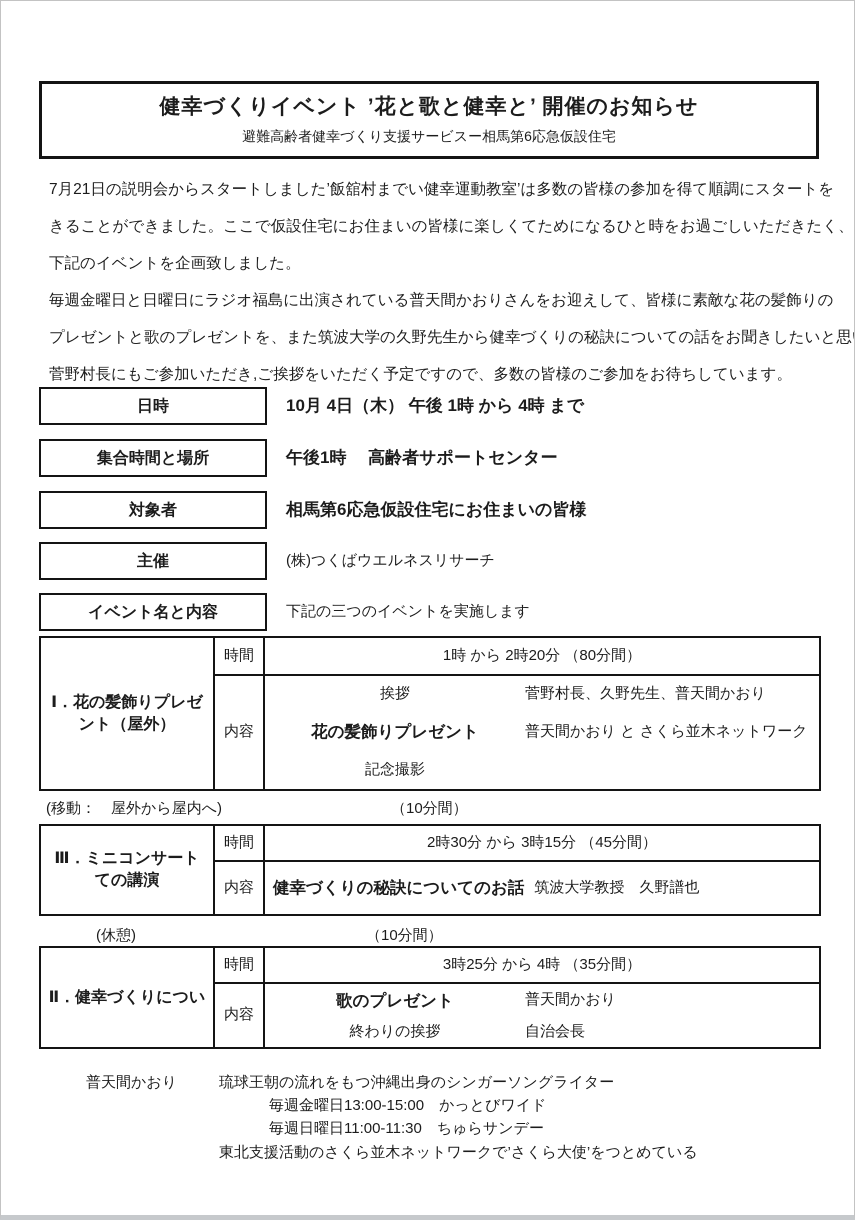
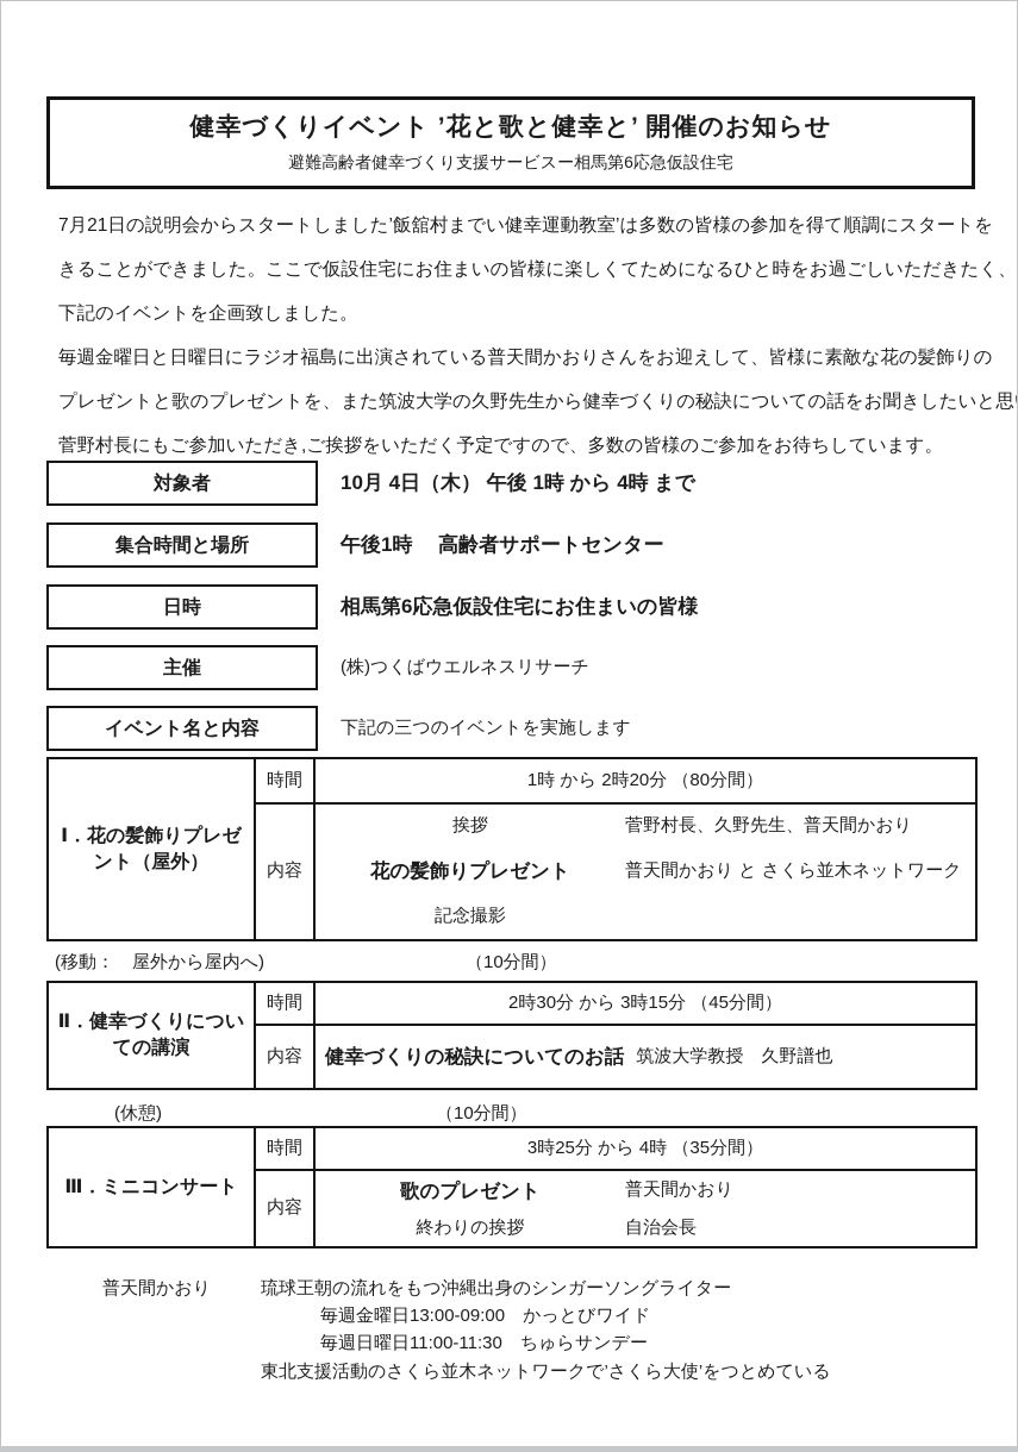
  健幸づくりイベント ’花と歌と健幸と’ 開催のお知らせ
  避難高齢者健幸づくり支援サービスー相馬第6応急仮設住宅
  7月21日の説明会からスタートしました’飯舘村までい健幸運動教室’は多数の皆様の参加を得て順調にスタートを
  きることができました。ここで仮設住宅にお住まいの皆様に楽しくてためになるひと時をお過ごしいただきたく、
  下記のイベントを企画致しました。
  毎週金曜日と日曜日にラジオ福島に出演されている普天間かおりさんをお迎えして、皆様に素敵な花の髪飾りの
  プレゼントと歌のプレゼントを、また筑波大学の久野先生から健幸づくりの秘訣についての話をお聞きしたいと思
  菅野村長にもご参加いただき,ご挨拶をいただく予定ですので、多数の皆様のご参加をお待ちしています。
- 日時
+ 対象者
  10月 4日（木） 午後 1時 から 4時 まで
  集合時間と場所
  午後1時 高齢者サポートセンター
- 対象者
+ 日時
  相馬第6応急仮設住宅にお住まいの皆様
  主催
  (株)つくばウエルネスリサーチ
  イベント名と内容
  下記の三つのイベントを実施します
  Ⅰ．花の髪飾りプレゼ
  ント（屋外）
  時間
  1時 から 2時20分 （80分間）
  内容
  挨拶
  菅野村長、久野先生、普天間かおり
  花の髪飾りプレゼント
  普天間かおり と さくら並木ネットワーク
  記念撮影
  (移動： 屋外から屋内へ)
  （10分間）
- Ⅲ．ミニコンサート
+ Ⅱ．健幸づくりについ
  ての講演
  時間
  2時30分 から 3時15分 （45分間）
  内容
  健幸づくりの秘訣についてのお話
  筑波大学教授 久野譜也
  (休憩)
  （10分間）
- Ⅱ．健幸づくりについ
+ Ⅲ．ミニコンサート
  時間
  3時25分 から 4時 （35分間）
  内容
  歌のプレゼント
  普天間かおり
  終わりの挨拶
  自治会長
  普天間かおり
  琉球王朝の流れをもつ沖縄出身のシンガーソングライター
- 毎週金曜日13:00-15:00 かっとびワイド
+ 毎週金曜日13:00-09:00 かっとびワイド
  毎週日曜日11:00-11:30 ちゅらサンデー
  東北支援活動のさくら並木ネットワークで’さくら大使’をつとめている
